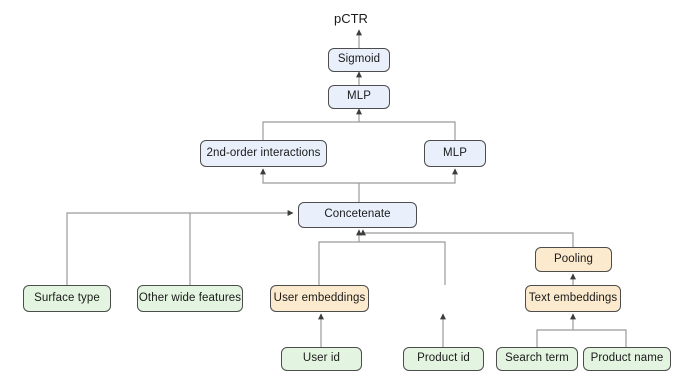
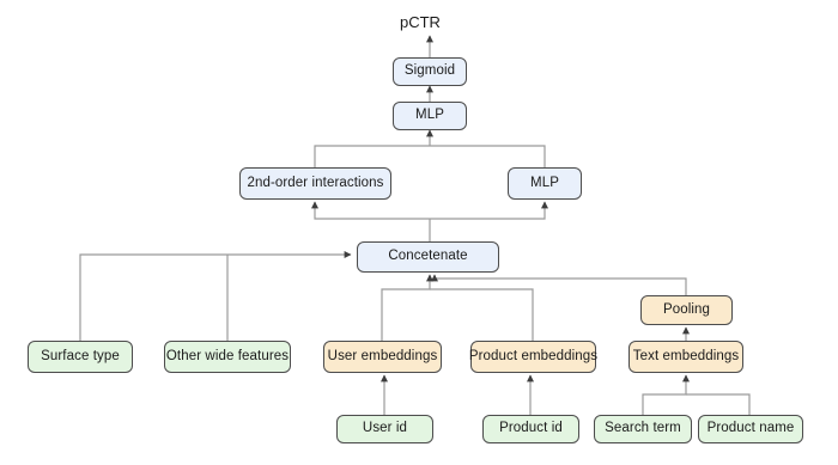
  pCTR
  Sigmoid
  MLP
  2nd-order interactions
  MLP
  Concetenate
  Pooling
  Surface type
  Other wide features
  User embeddings
+ Product embeddings
  Text embeddings
  User id
  Product id
  Search term
  Product name
